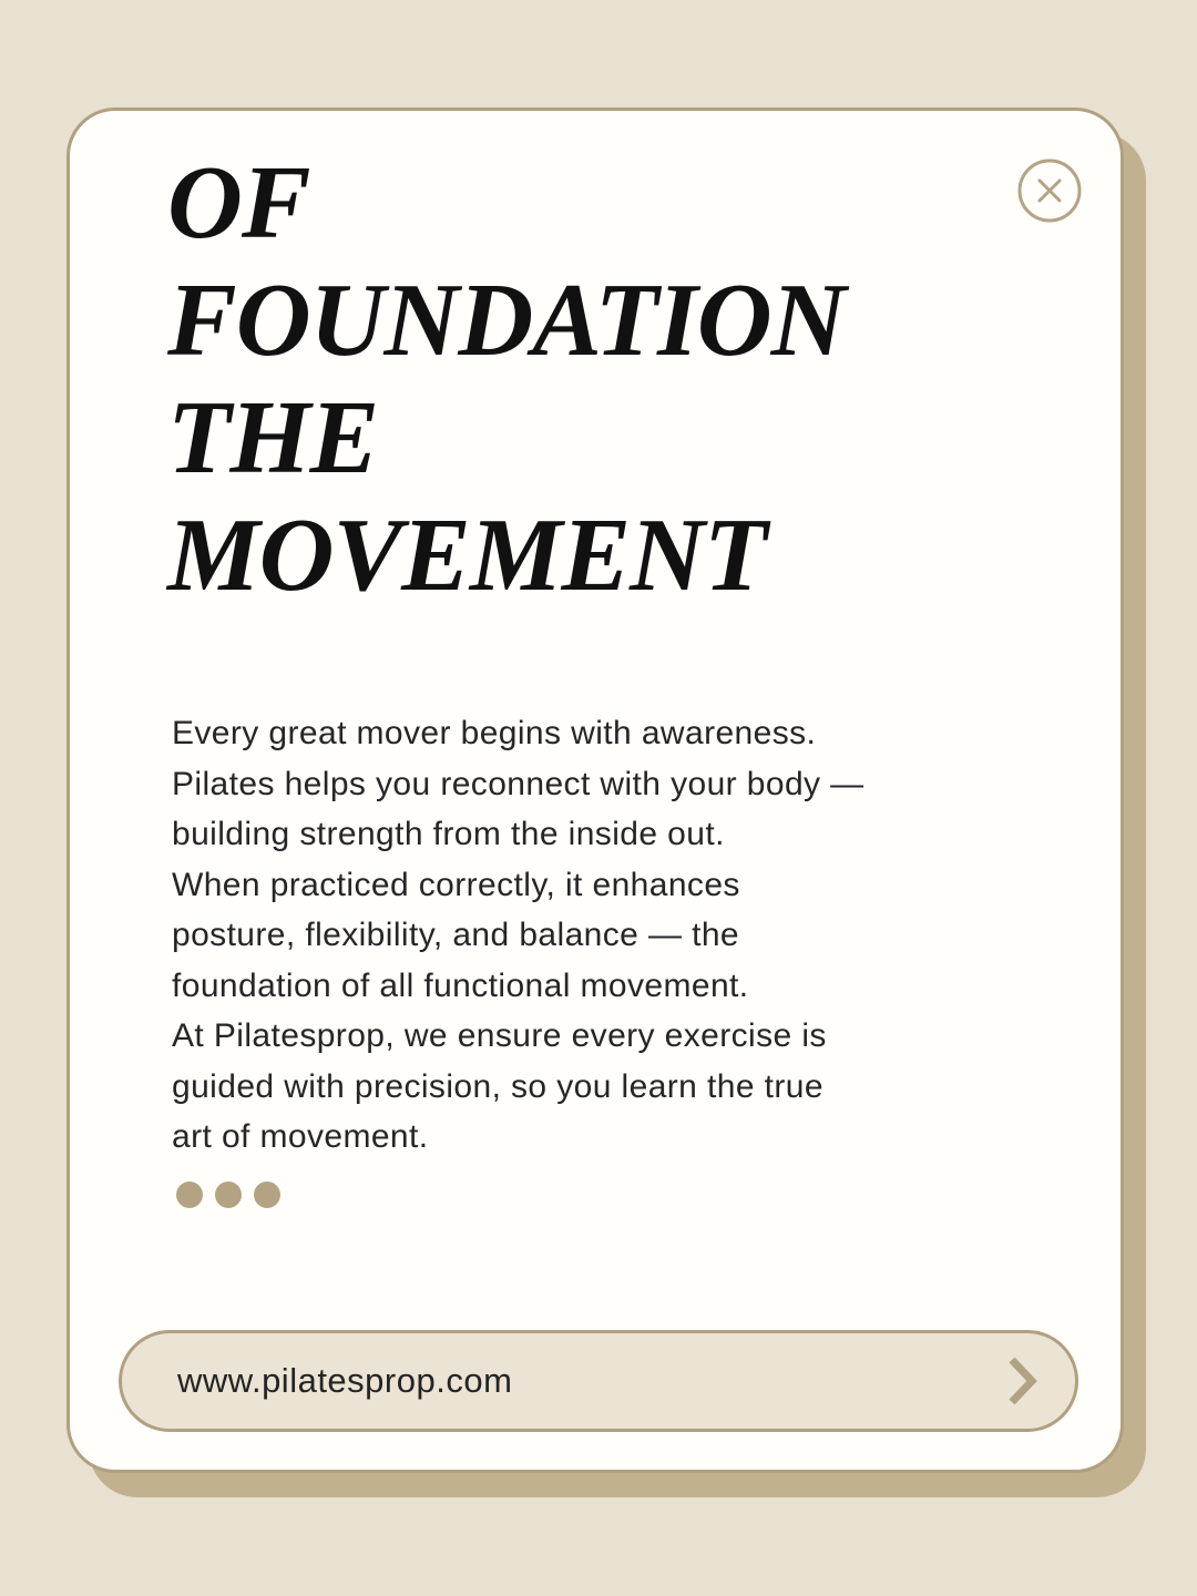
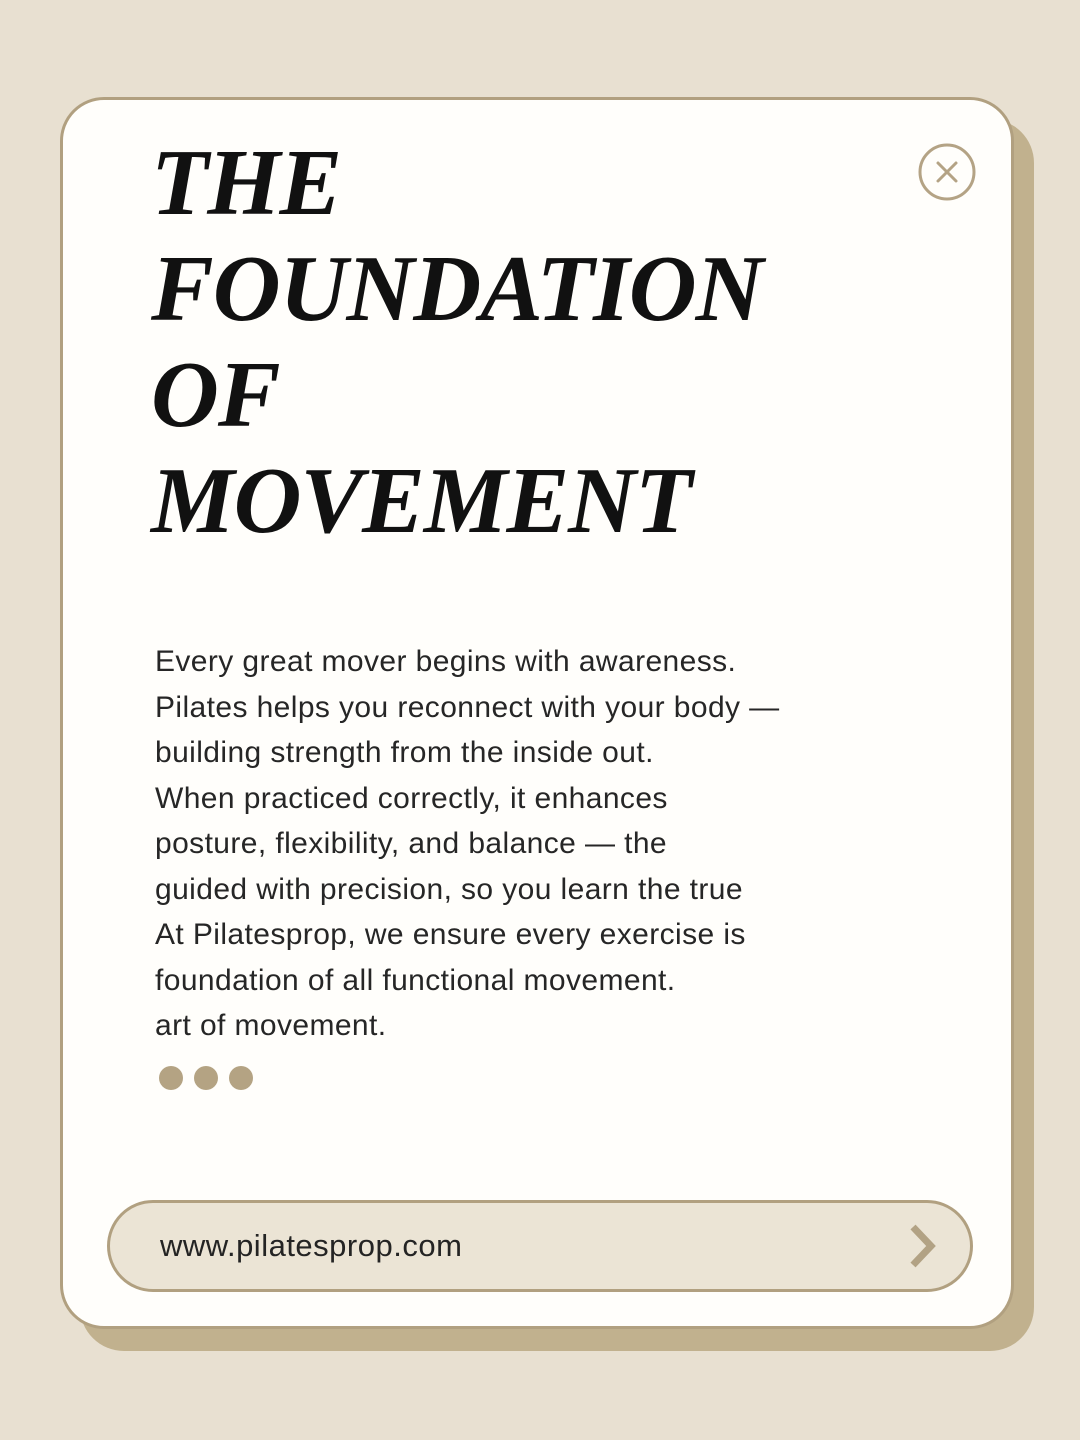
- OF
+ THE
  FOUNDATION
- THE
+ OF
  MOVEMENT
  Every great mover begins with awareness.
  Pilates helps you reconnect with your body —
  building strength from the inside out.
  When practiced correctly, it enhances
  posture, flexibility, and balance — the
- foundation of all functional movement.
+ guided with precision, so you learn the true
  At Pilatesprop, we ensure every exercise is
- guided with precision, so you learn the true
+ foundation of all functional movement.
  art of movement.
  www.pilatesprop.com
